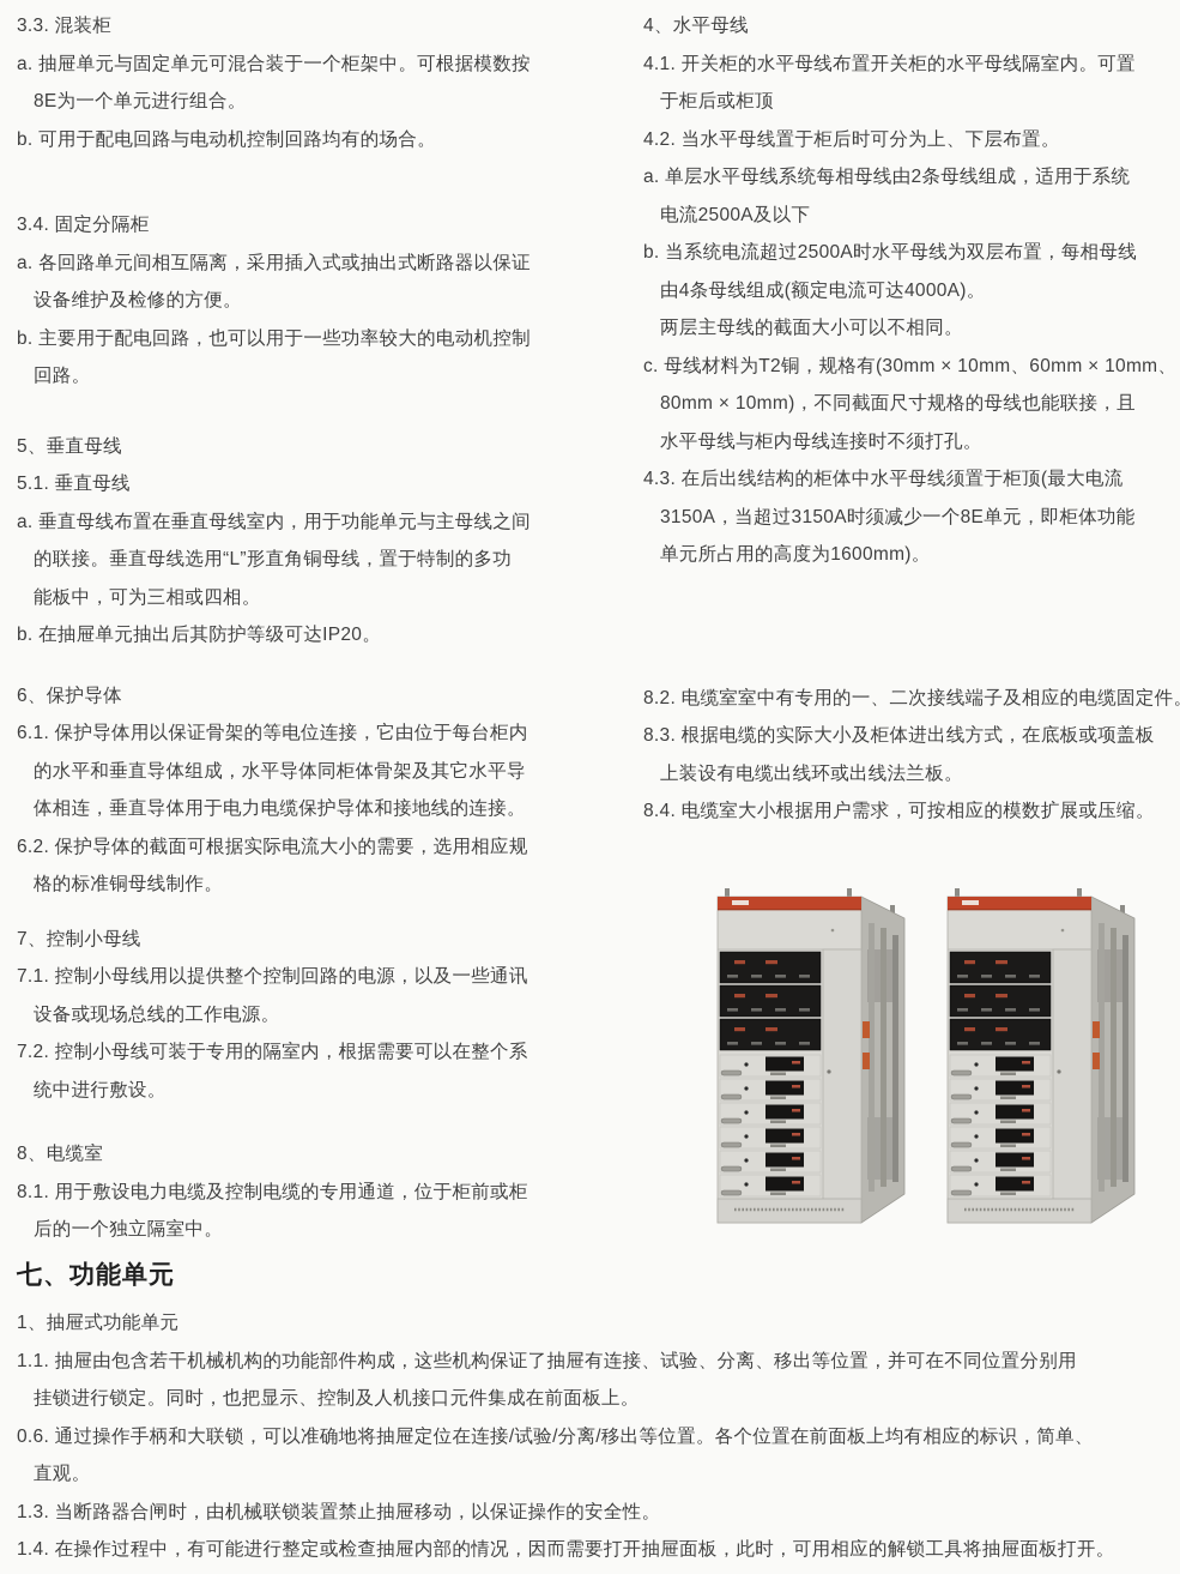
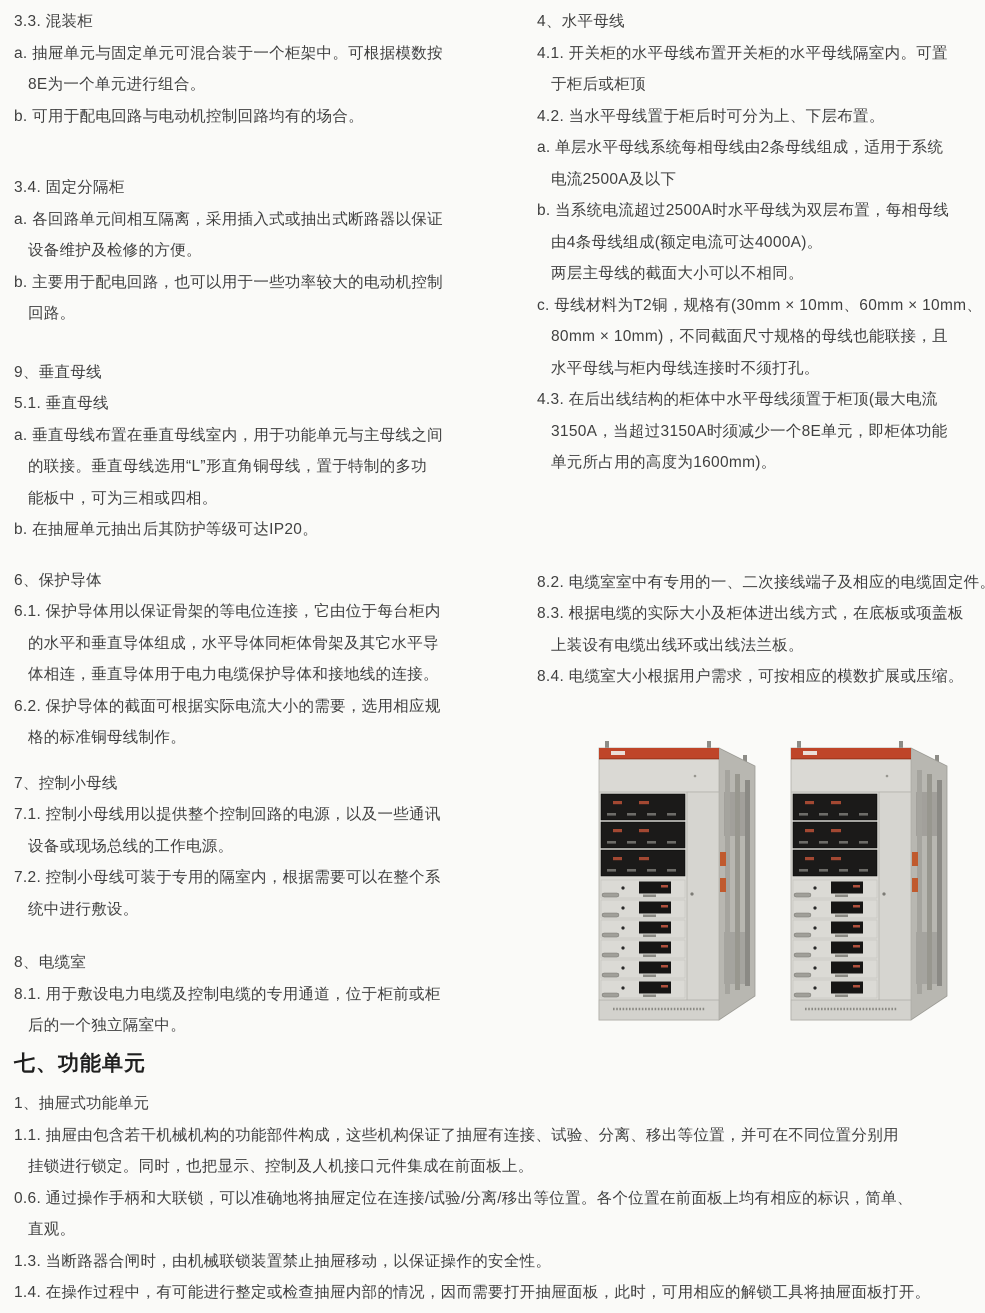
  3.3. 混装柜
  a. 抽屉单元与固定单元可混合装于一个柜架中。可根据模数按
  8E为一个单元进行组合。
  b. 可用于配电回路与电动机控制回路均有的场合。
  3.4. 固定分隔柜
  a. 各回路单元间相互隔离，采用插入式或抽出式断路器以保证
  设备维护及检修的方便。
  b. 主要用于配电回路，也可以用于一些功率较大的电动机控制
  回路。
- 5、垂直母线
+ 9、垂直母线
  5.1. 垂直母线
  a. 垂直母线布置在垂直母线室内，用于功能单元与主母线之间
  的联接。垂直母线选用“L”形直角铜母线，置于特制的多功
  能板中，可为三相或四相。
  b. 在抽屉单元抽出后其防护等级可达IP20。
  6、保护导体
  6.1. 保护导体用以保证骨架的等电位连接，它由位于每台柜内
  的水平和垂直导体组成，水平导体同柜体骨架及其它水平导
  体相连，垂直导体用于电力电缆保护导体和接地线的连接。
  6.2. 保护导体的截面可根据实际电流大小的需要，选用相应规
  格的标准铜母线制作。
  7、控制小母线
  7.1. 控制小母线用以提供整个控制回路的电源，以及一些通讯
  设备或现场总线的工作电源。
  7.2. 控制小母线可装于专用的隔室内，根据需要可以在整个系
  统中进行敷设。
  8、电缆室
  8.1. 用于敷设电力电缆及控制电缆的专用通道，位于柜前或柜
  后的一个独立隔室中。
  4、水平母线
  4.1. 开关柜的水平母线布置开关柜的水平母线隔室内。可置
  于柜后或柜顶
  4.2. 当水平母线置于柜后时可分为上、下层布置。
  a. 单层水平母线系统每相母线由2条母线组成，适用于系统
  电流2500A及以下
  b. 当系统电流超过2500A时水平母线为双层布置，每相母线
  由4条母线组成(额定电流可达4000A)。
  两层主母线的截面大小可以不相同。
  c. 母线材料为T2铜，规格有(30mm × 10mm、60mm × 10mm、
  80mm × 10mm)，不同截面尺寸规格的母线也能联接，且
  水平母线与柜内母线连接时不须打孔。
  4.3. 在后出线结构的柜体中水平母线须置于柜顶(最大电流
  3150A，当超过3150A时须减少一个8E单元，即柜体功能
  单元所占用的高度为1600mm)。
  8.2. 电缆室室中有专用的一、二次接线端子及相应的电缆固定件
  8.3. 根据电缆的实际大小及柜体进出线方式，在底板或项盖板
  上装设有电缆出线环或出线法兰板。
  8.4. 电缆室大小根据用户需求，可按相应的模数扩展或压缩。
  七、功能单元
  1、抽屉式功能单元
  1.1. 抽屉由包含若干机械机构的功能部件构成，这些机构保证了抽屉有连接、试验、分离、移出等位置，并可在不同位置分别用
  挂锁进行锁定。同时，也把显示、控制及人机接口元件集成在前面板上。
  0.6. 通过操作手柄和大联锁，可以准确地将抽屉定位在连接/试验/分离/移出等位置。各个位置在前面板上均有相应的标识，简单、
  直观。
  1.3. 当断路器合闸时，由机械联锁装置禁止抽屉移动，以保证操作的安全性。
  1.4. 在操作过程中，有可能进行整定或检查抽屉内部的情况，因而需要打开抽屉面板，此时，可用相应的解锁工具将抽屉面板打开。
